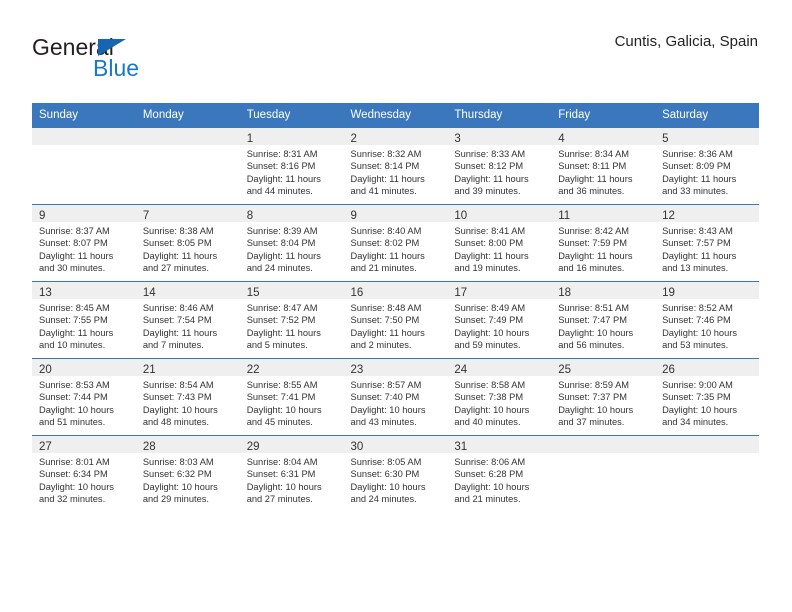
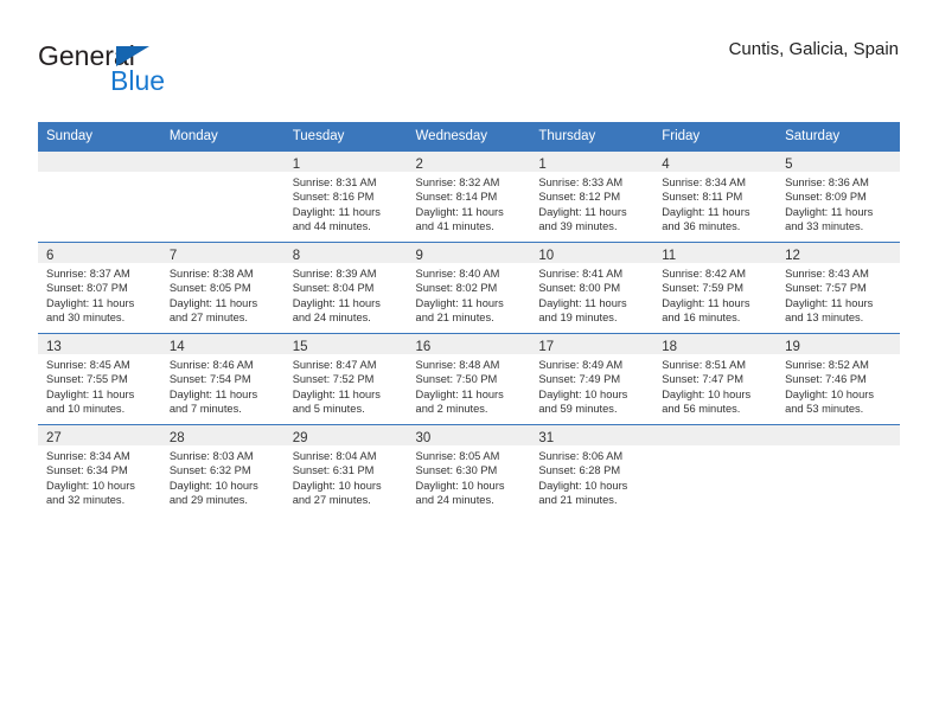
  General
  Blue
  Cuntis, Galicia, Spain
  Sunday	Monday	Tuesday	Wednesday	Thursday	Friday	Saturday
- 		1Sunrise: 8:31 AMSunset: 8:16 PMDaylight: 11 hoursand 44 minutes.	2Sunrise: 8:32 AMSunset: 8:14 PMDaylight: 11 hoursand 41 minutes.	3Sunrise: 8:33 AMSunset: 8:12 PMDaylight: 11 hoursand 39 minutes.	4Sunrise: 8:34 AMSunset: 8:11 PMDaylight: 11 hoursand 36 minutes.	5Sunrise: 8:36 AMSunset: 8:09 PMDaylight: 11 hoursand 33 minutes.
+ 		1Sunrise: 8:31 AMSunset: 8:16 PMDaylight: 11 hoursand 44 minutes.	2Sunrise: 8:32 AMSunset: 8:14 PMDaylight: 11 hoursand 41 minutes.	1Sunrise: 8:33 AMSunset: 8:12 PMDaylight: 11 hoursand 39 minutes.	4Sunrise: 8:34 AMSunset: 8:11 PMDaylight: 11 hoursand 36 minutes.	5Sunrise: 8:36 AMSunset: 8:09 PMDaylight: 11 hoursand 33 minutes.
- 9Sunrise: 8:37 AMSunset: 8:07 PMDaylight: 11 hoursand 30 minutes.	7Sunrise: 8:38 AMSunset: 8:05 PMDaylight: 11 hoursand 27 minutes.	8Sunrise: 8:39 AMSunset: 8:04 PMDaylight: 11 hoursand 24 minutes.	9Sunrise: 8:40 AMSunset: 8:02 PMDaylight: 11 hoursand 21 minutes.	10Sunrise: 8:41 AMSunset: 8:00 PMDaylight: 11 hoursand 19 minutes.	11Sunrise: 8:42 AMSunset: 7:59 PMDaylight: 11 hoursand 16 minutes.	12Sunrise: 8:43 AMSunset: 7:57 PMDaylight: 11 hoursand 13 minutes.
+ 6Sunrise: 8:37 AMSunset: 8:07 PMDaylight: 11 hoursand 30 minutes.	7Sunrise: 8:38 AMSunset: 8:05 PMDaylight: 11 hoursand 27 minutes.	8Sunrise: 8:39 AMSunset: 8:04 PMDaylight: 11 hoursand 24 minutes.	9Sunrise: 8:40 AMSunset: 8:02 PMDaylight: 11 hoursand 21 minutes.	10Sunrise: 8:41 AMSunset: 8:00 PMDaylight: 11 hoursand 19 minutes.	11Sunrise: 8:42 AMSunset: 7:59 PMDaylight: 11 hoursand 16 minutes.	12Sunrise: 8:43 AMSunset: 7:57 PMDaylight: 11 hoursand 13 minutes.
  13Sunrise: 8:45 AMSunset: 7:55 PMDaylight: 11 hoursand 10 minutes.	14Sunrise: 8:46 AMSunset: 7:54 PMDaylight: 11 hoursand 7 minutes.	15Sunrise: 8:47 AMSunset: 7:52 PMDaylight: 11 hoursand 5 minutes.	16Sunrise: 8:48 AMSunset: 7:50 PMDaylight: 11 hoursand 2 minutes.	17Sunrise: 8:49 AMSunset: 7:49 PMDaylight: 10 hoursand 59 minutes.	18Sunrise: 8:51 AMSunset: 7:47 PMDaylight: 10 hoursand 56 minutes.	19Sunrise: 8:52 AMSunset: 7:46 PMDaylight: 10 hoursand 53 minutes.
- 20Sunrise: 8:53 AMSunset: 7:44 PMDaylight: 10 hoursand 51 minutes.	21Sunrise: 8:54 AMSunset: 7:43 PMDaylight: 10 hoursand 48 minutes.	22Sunrise: 8:55 AMSunset: 7:41 PMDaylight: 10 hoursand 45 minutes.	23Sunrise: 8:57 AMSunset: 7:40 PMDaylight: 10 hoursand 43 minutes.	24Sunrise: 8:58 AMSunset: 7:38 PMDaylight: 10 hoursand 40 minutes.	25Sunrise: 8:59 AMSunset: 7:37 PMDaylight: 10 hoursand 37 minutes.	26Sunrise: 9:00 AMSunset: 7:35 PMDaylight: 10 hoursand 34 minutes.
- 27Sunrise: 8:01 AMSunset: 6:34 PMDaylight: 10 hoursand 32 minutes.	28Sunrise: 8:03 AMSunset: 6:32 PMDaylight: 10 hoursand 29 minutes.	29Sunrise: 8:04 AMSunset: 6:31 PMDaylight: 10 hoursand 27 minutes.	30Sunrise: 8:05 AMSunset: 6:30 PMDaylight: 10 hoursand 24 minutes.	31Sunrise: 8:06 AMSunset: 6:28 PMDaylight: 10 hoursand 21 minutes.
+ 27Sunrise: 8:34 AMSunset: 6:34 PMDaylight: 10 hoursand 32 minutes.	28Sunrise: 8:03 AMSunset: 6:32 PMDaylight: 10 hoursand 29 minutes.	29Sunrise: 8:04 AMSunset: 6:31 PMDaylight: 10 hoursand 27 minutes.	30Sunrise: 8:05 AMSunset: 6:30 PMDaylight: 10 hoursand 24 minutes.	31Sunrise: 8:06 AMSunset: 6:28 PMDaylight: 10 hoursand 21 minutes.
